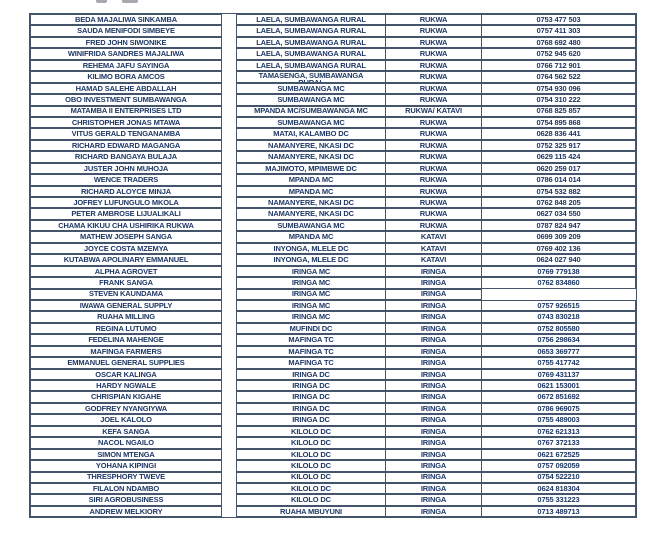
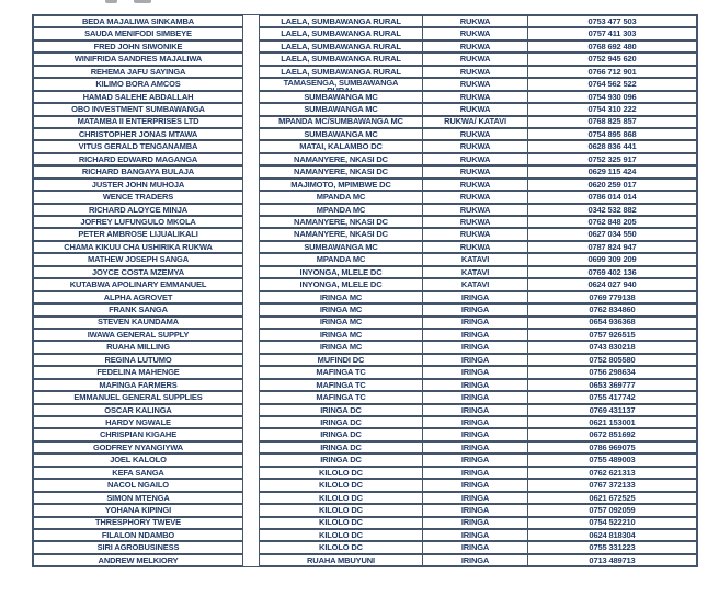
  BEDA MAJALIWA SINKAMBA
  LAELA, SUMBAWANGA RURAL
  RUKWA
  0753 477 503
  SAUDA MENIFODI SIMBEYE
  LAELA, SUMBAWANGA RURAL
  RUKWA
  0757 411 303
  FRED JOHN SIWONIKE
  LAELA, SUMBAWANGA RURAL
  RUKWA
  0768 692 480
  WINIFRIDA SANDRES MAJALIWA
  LAELA, SUMBAWANGA RURAL
  RUKWA
  0752 945 620
  REHEMA JAFU SAYINGA
  LAELA, SUMBAWANGA RURAL
  RUKWA
  0766 712 901
  KILIMO BORA AMCOS
  TAMASENGA, SUMBAWANGA
  RUKWA
  0764 562 522
  HAMAD SALEHE ABDALLAH
  SUMBAWANGA MC
  RUKWA
  0754 930 096
  OBO INVESTMENT SUMBAWANGA
  SUMBAWANGA MC
  RUKWA
  0754 310 222
  MATAMBA II ENTERPRISES LTD
  MPANDA MC/SUMBAWANGA MC
  RUKWA/ KATAVI
  0768 825 857
  CHRISTOPHER JONAS MTAWA
  SUMBAWANGA MC
  RUKWA
  0754 895 868
  VITUS GERALD TENGANAMBA
  MATAI, KALAMBO DC
  RUKWA
  0628 836 441
  RICHARD EDWARD MAGANGA
  NAMANYERE, NKASI DC
  RUKWA
  0752 325 917
  RICHARD BANGAYA BULAJA
  NAMANYERE, NKASI DC
  RUKWA
  0629 115 424
  JUSTER JOHN MUHOJA
  MAJIMOTO, MPIMBWE DC
  RUKWA
  0620 259 017
  WENCE TRADERS
  MPANDA MC
  RUKWA
  0786 014 014
  RICHARD ALOYCE MINJA
  MPANDA MC
  RUKWA
- 0754 532 882
+ 0342 532 882
  JOFREY LUFUNGULO MKOLA
  NAMANYERE, NKASI DC
  RUKWA
  0762 848 205
  PETER AMBROSE LIJUALIKALI
  NAMANYERE, NKASI DC
  RUKWA
  0627 034 550
  CHAMA KIKUU CHA USHIRIKA RUKWA
  SUMBAWANGA MC
  RUKWA
  0787 824 947
  MATHEW JOSEPH SANGA
  MPANDA MC
  KATAVI
  0699 309 209
  JOYCE COSTA MZEMYA
  INYONGA, MLELE DC
  KATAVI
  0769 402 136
  KUTABWA APOLINARY EMMANUEL
  INYONGA, MLELE DC
  KATAVI
  0624 027 940
  ALPHA AGROVET
  IRINGA MC
  IRINGA
  0769 779138
  FRANK SANGA
  IRINGA MC
  IRINGA
  0762 834860
  STEVEN KAUNDAMA
  IRINGA MC
  IRINGA
+ 0654 936368
  IWAWA GENERAL SUPPLY
  IRINGA MC
  IRINGA
  0757 926515
  RUAHA MILLING
  IRINGA MC
  IRINGA
  0743 830218
  REGINA LUTUMO
  MUFINDI DC
  IRINGA
  0752 805580
  FEDELINA MAHENGE
  MAFINGA TC
  IRINGA
  0756 298634
  MAFINGA FARMERS
  MAFINGA TC
  IRINGA
  0653 369777
  EMMANUEL GENERAL SUPPLIES
  MAFINGA TC
  IRINGA
  0755 417742
  OSCAR KALINGA
  IRINGA DC
  IRINGA
  0769 431137
  HARDY NGWALE
  IRINGA DC
  IRINGA
  0621 153001
  CHRISPIAN KIGAHE
  IRINGA DC
  IRINGA
  0672 851692
  GODFREY NYANGIYWA
  IRINGA DC
  IRINGA
  0786 969075
  JOEL KALOLO
  IRINGA DC
  IRINGA
  0755 489003
  KEFA SANGA
  KILOLO DC
  IRINGA
  0762 621313
  NACOL NGAILO
  KILOLO DC
  IRINGA
  0767 372133
  SIMON MTENGA
  KILOLO DC
  IRINGA
  0621 672525
  YOHANA KIPINGI
  KILOLO DC
  IRINGA
  0757 092059
  THRESPHORY TWEVE
  KILOLO DC
  IRINGA
  0754 522210
  FILALON NDAMBO
  KILOLO DC
  IRINGA
  0624 818304
  SIRI AGROBUSINESS
  KILOLO DC
  IRINGA
  0755 331223
  ANDREW MELKIORY
  RUAHA MBUYUNI
  IRINGA
  0713 489713
